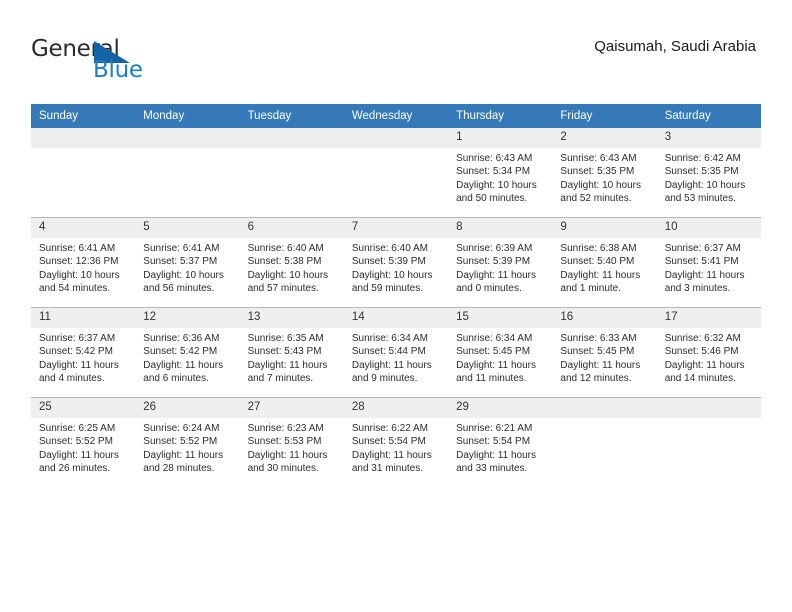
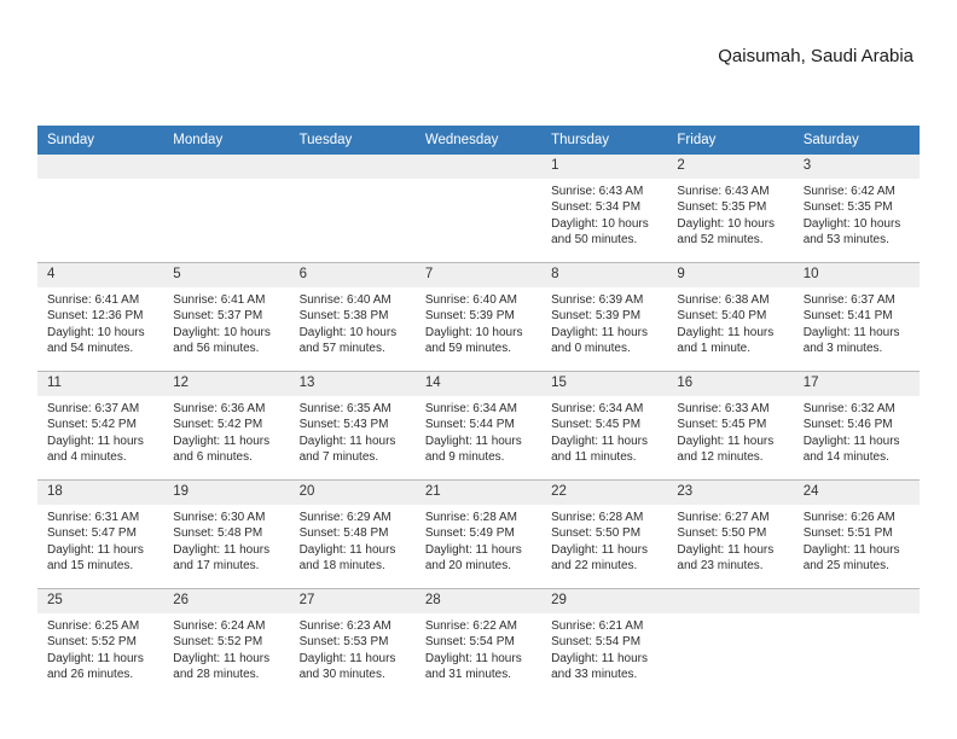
- General
- Blue
  Qaisumah, Saudi Arabia
  Sunday	Monday	Tuesday	Wednesday	Thursday	Friday	Saturday
  				1Sunrise: 6:43 AMSunset: 5:34 PMDaylight: 10 hours and 50 minutes.	2Sunrise: 6:43 AMSunset: 5:35 PMDaylight: 10 hours and 52 minutes.	3Sunrise: 6:42 AMSunset: 5:35 PMDaylight: 10 hours and 53 minutes.
  4Sunrise: 6:41 AMSunset: 12:36 PMDaylight: 10 hours and 54 minutes.	5Sunrise: 6:41 AMSunset: 5:37 PMDaylight: 10 hours and 56 minutes.	6Sunrise: 6:40 AMSunset: 5:38 PMDaylight: 10 hours and 57 minutes.	7Sunrise: 6:40 AMSunset: 5:39 PMDaylight: 10 hours and 59 minutes.	8Sunrise: 6:39 AMSunset: 5:39 PMDaylight: 11 hours and 0 minutes.	9Sunrise: 6:38 AMSunset: 5:40 PMDaylight: 11 hours and 1 minute.	10Sunrise: 6:37 AMSunset: 5:41 PMDaylight: 11 hours and 3 minutes.
  11Sunrise: 6:37 AMSunset: 5:42 PMDaylight: 11 hours and 4 minutes.	12Sunrise: 6:36 AMSunset: 5:42 PMDaylight: 11 hours and 6 minutes.	13Sunrise: 6:35 AMSunset: 5:43 PMDaylight: 11 hours and 7 minutes.	14Sunrise: 6:34 AMSunset: 5:44 PMDaylight: 11 hours and 9 minutes.	15Sunrise: 6:34 AMSunset: 5:45 PMDaylight: 11 hours and 11 minutes.	16Sunrise: 6:33 AMSunset: 5:45 PMDaylight: 11 hours and 12 minutes.	17Sunrise: 6:32 AMSunset: 5:46 PMDaylight: 11 hours and 14 minutes.
+ 18Sunrise: 6:31 AMSunset: 5:47 PMDaylight: 11 hours and 15 minutes.	19Sunrise: 6:30 AMSunset: 5:48 PMDaylight: 11 hours and 17 minutes.	20Sunrise: 6:29 AMSunset: 5:48 PMDaylight: 11 hours and 18 minutes.	21Sunrise: 6:28 AMSunset: 5:49 PMDaylight: 11 hours and 20 minutes.	22Sunrise: 6:28 AMSunset: 5:50 PMDaylight: 11 hours and 22 minutes.	23Sunrise: 6:27 AMSunset: 5:50 PMDaylight: 11 hours and 23 minutes.	24Sunrise: 6:26 AMSunset: 5:51 PMDaylight: 11 hours and 25 minutes.
  25Sunrise: 6:25 AMSunset: 5:52 PMDaylight: 11 hours and 26 minutes.	26Sunrise: 6:24 AMSunset: 5:52 PMDaylight: 11 hours and 28 minutes.	27Sunrise: 6:23 AMSunset: 5:53 PMDaylight: 11 hours and 30 minutes.	28Sunrise: 6:22 AMSunset: 5:54 PMDaylight: 11 hours and 31 minutes.	29Sunrise: 6:21 AMSunset: 5:54 PMDaylight: 11 hours and 33 minutes.
